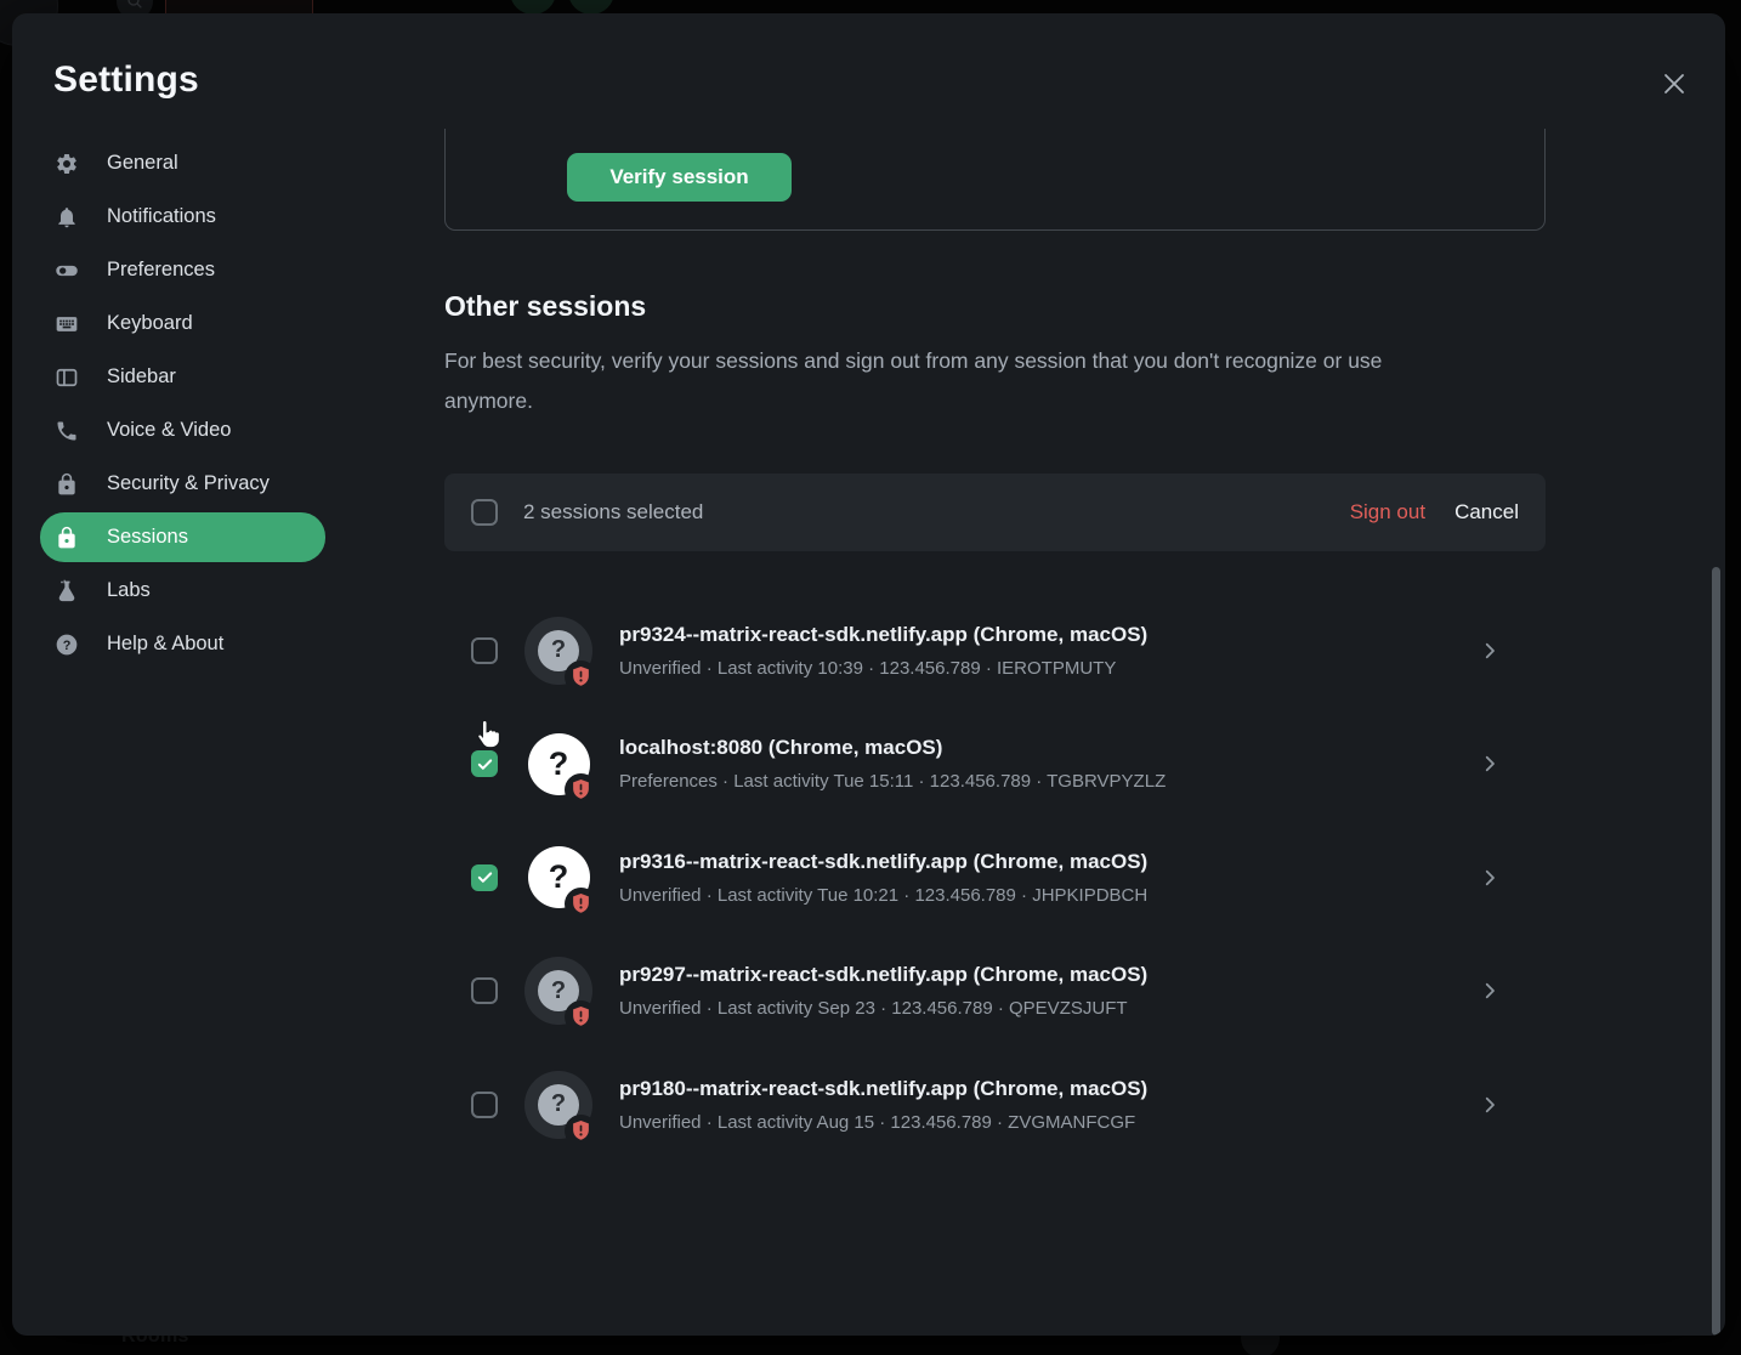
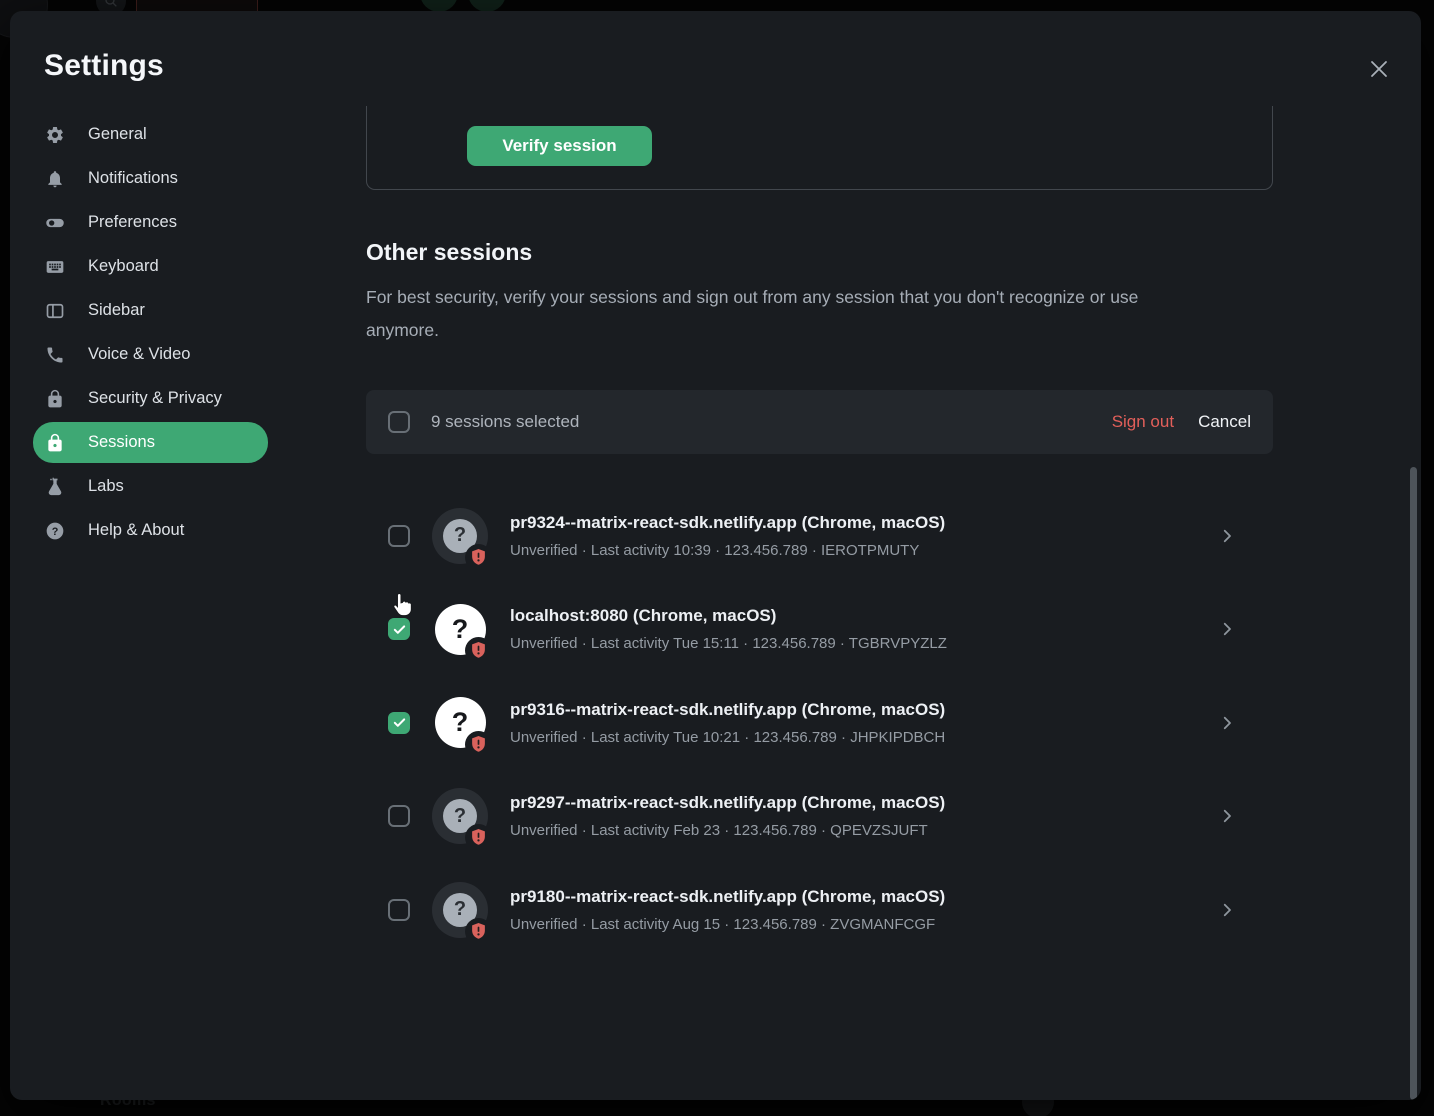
  Rooms
  Settings
  General
  Notifications
  Preferences
  Keyboard
  Sidebar
  Voice & Video
  Security & Privacy
  Sessions
  Labs
  ?
  Help & About
  Verify session
  Other sessions
  For best security, verify your sessions and sign out from any session that you don't recognize or use anymore.
- 2 sessions selected
+ 9 sessions selected
  Sign out
  Cancel
  ?
  pr9324--matrix-react-sdk.netlify.app (Chrome, macOS)
  Unverified · Last activity 10:39 · 123.456.789 · IEROTPMUTY
  ?
  localhost:8080 (Chrome, macOS)
- Preferences · Last activity Tue 15:11 · 123.456.789 · TGBRVPYZLZ
+ Unverified · Last activity Tue 15:11 · 123.456.789 · TGBRVPYZLZ
  ?
  pr9316--matrix-react-sdk.netlify.app (Chrome, macOS)
  Unverified · Last activity Tue 10:21 · 123.456.789 · JHPKIPDBCH
  ?
  pr9297--matrix-react-sdk.netlify.app (Chrome, macOS)
- Unverified · Last activity Sep 23 · 123.456.789 · QPEVZSJUFT
+ Unverified · Last activity Feb 23 · 123.456.789 · QPEVZSJUFT
  ?
  pr9180--matrix-react-sdk.netlify.app (Chrome, macOS)
  Unverified · Last activity Aug 15 · 123.456.789 · ZVGMANFCGF
